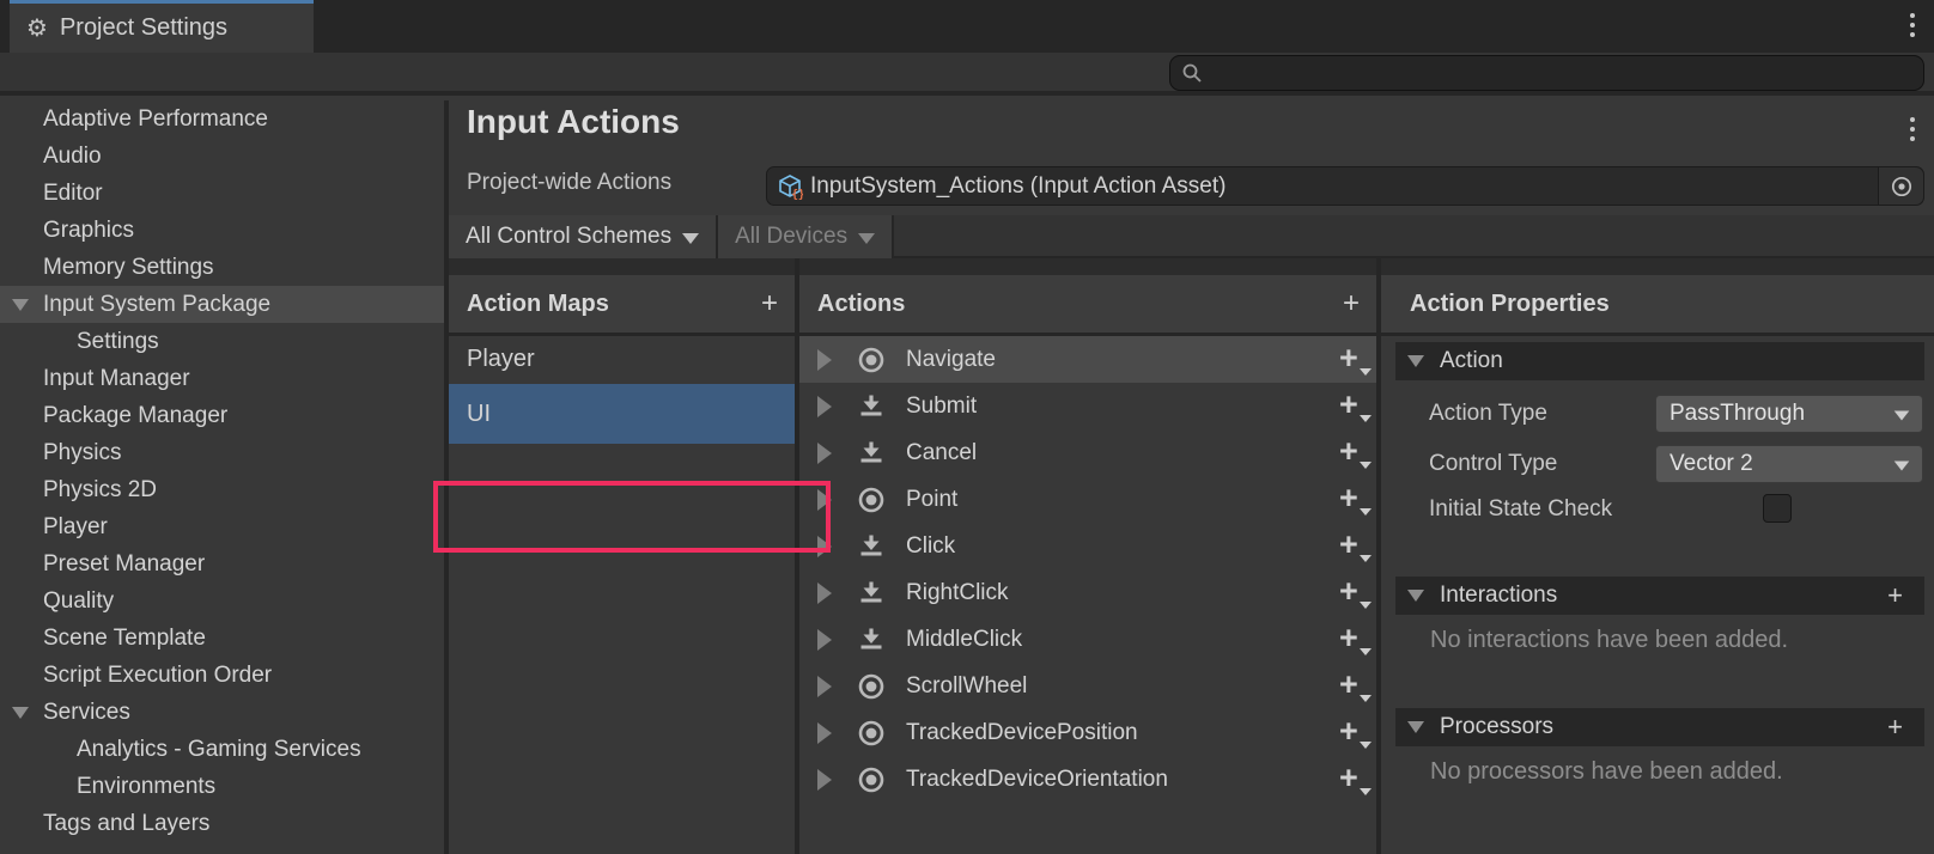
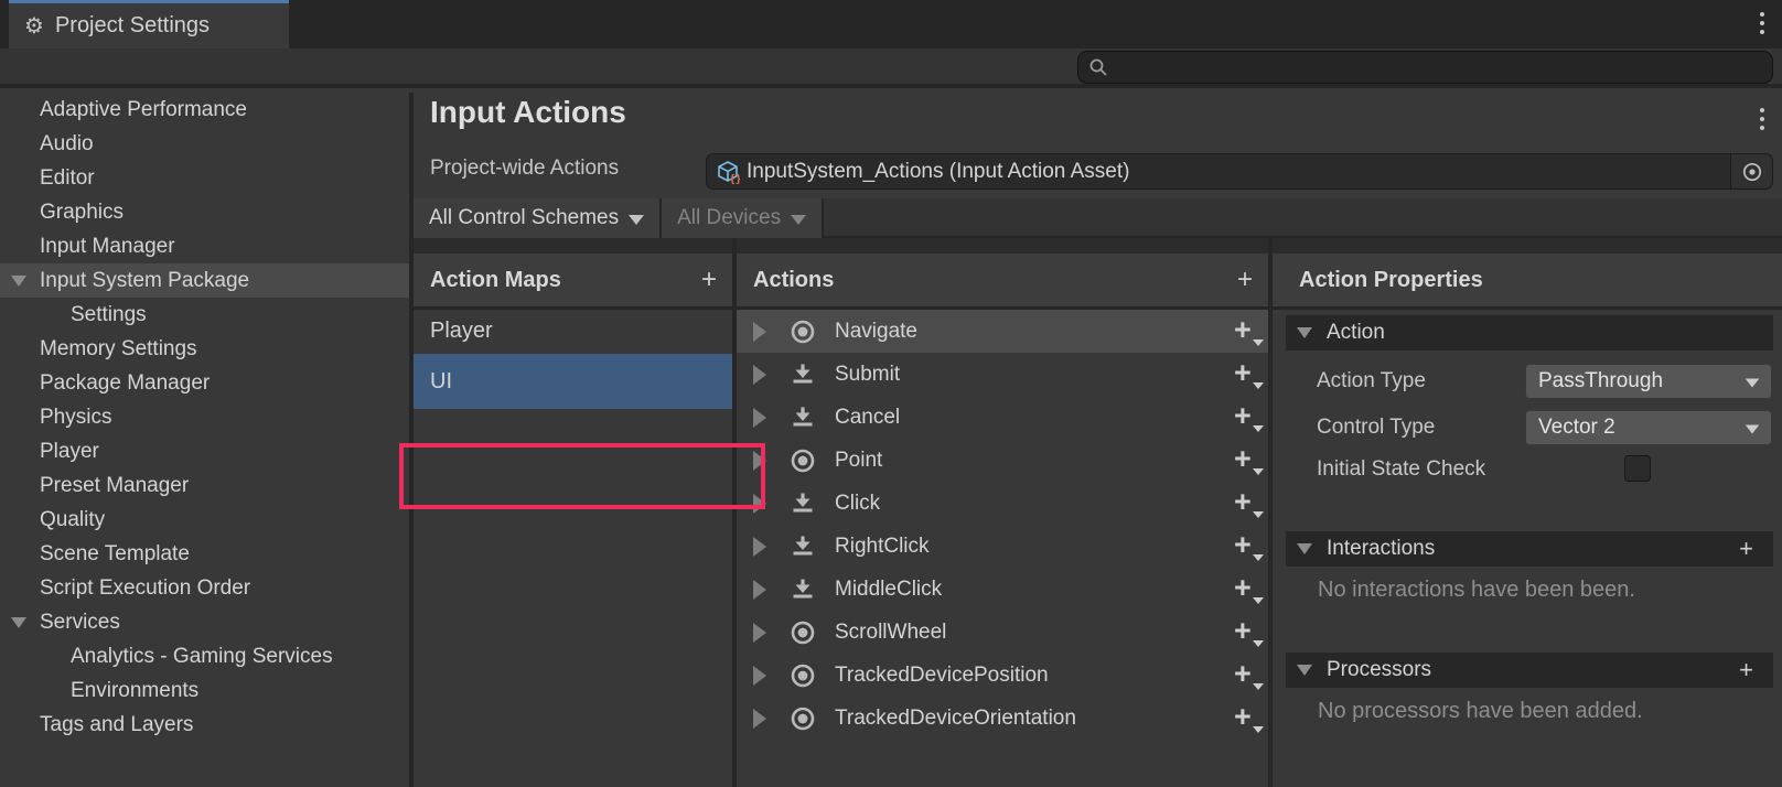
  ⚙︎
  Project Settings
  Adaptive Performance
  Audio
  Editor
  Graphics
- Memory Settings
+ Input Manager
  Input System Package
  Settings
- Input Manager
+ Memory Settings
  Package Manager
  Physics
- Physics 2D
  Player
  Preset Manager
  Quality
  Scene Template
  Script Execution Order
  Services
  Analytics - Gaming Services
  Environments
  Tags and Layers
  Input Actions
  Project-wide Actions
  {}
  InputSystem_Actions (Input Action Asset)
  All Control Schemes
  All Devices
  Action Maps
  +
  Player
  UI
  Actions
  +
  Navigate
  +
  Submit
  +
  Cancel
  +
  Point
  +
  Click
  +
  RightClick
  +
  MiddleClick
  +
  ScrollWheel
  +
  TrackedDevicePosition
  +
  TrackedDeviceOrientation
  +
  Action Properties
  Action
  Action Type
  PassThrough
  Control Type
  Vector 2
  Initial State Check
  Interactions
  +
- No interactions have been added.
+ No interactions have been been.
  Processors
  +
  No processors have been added.
